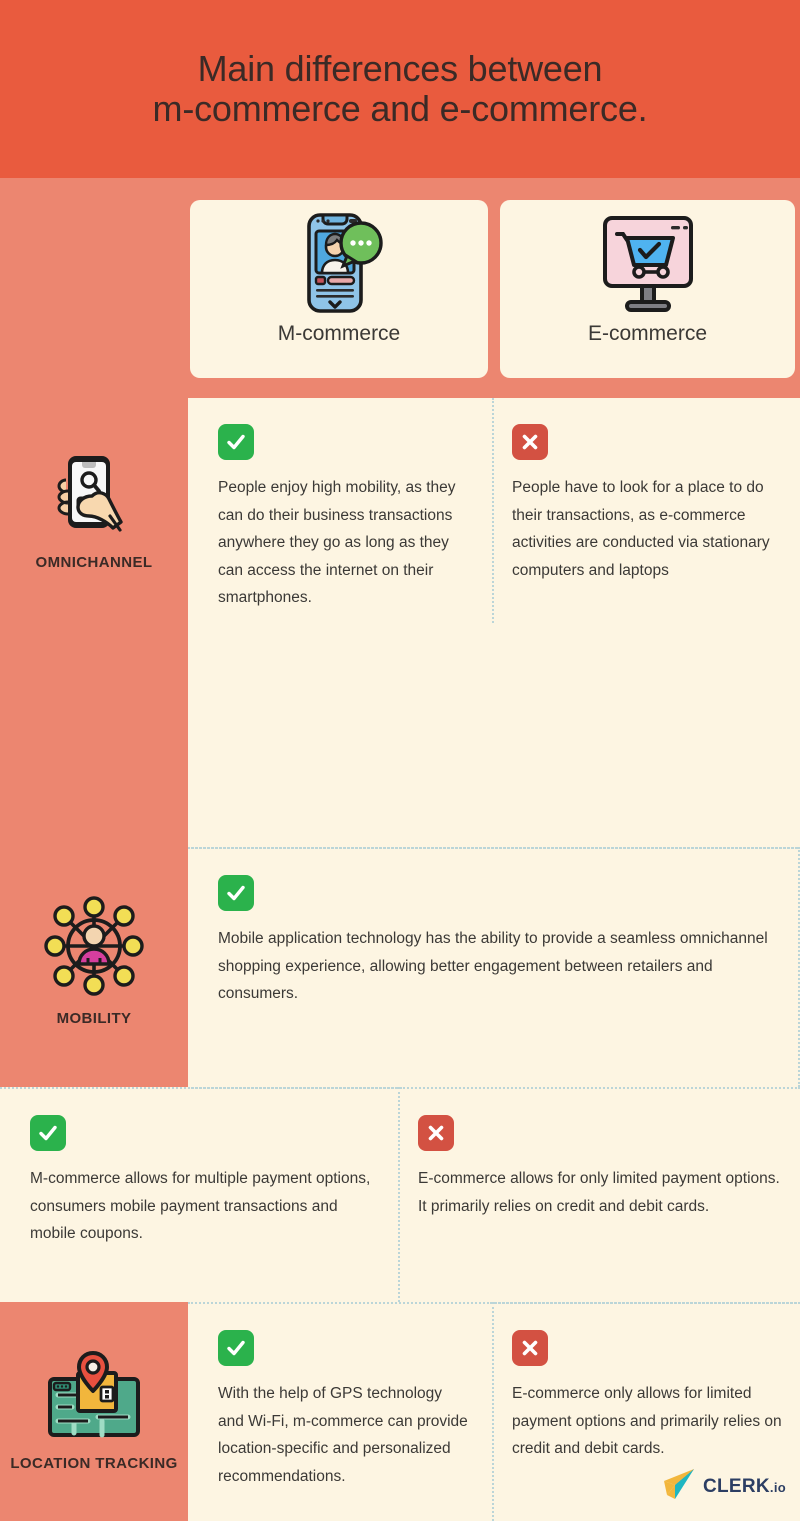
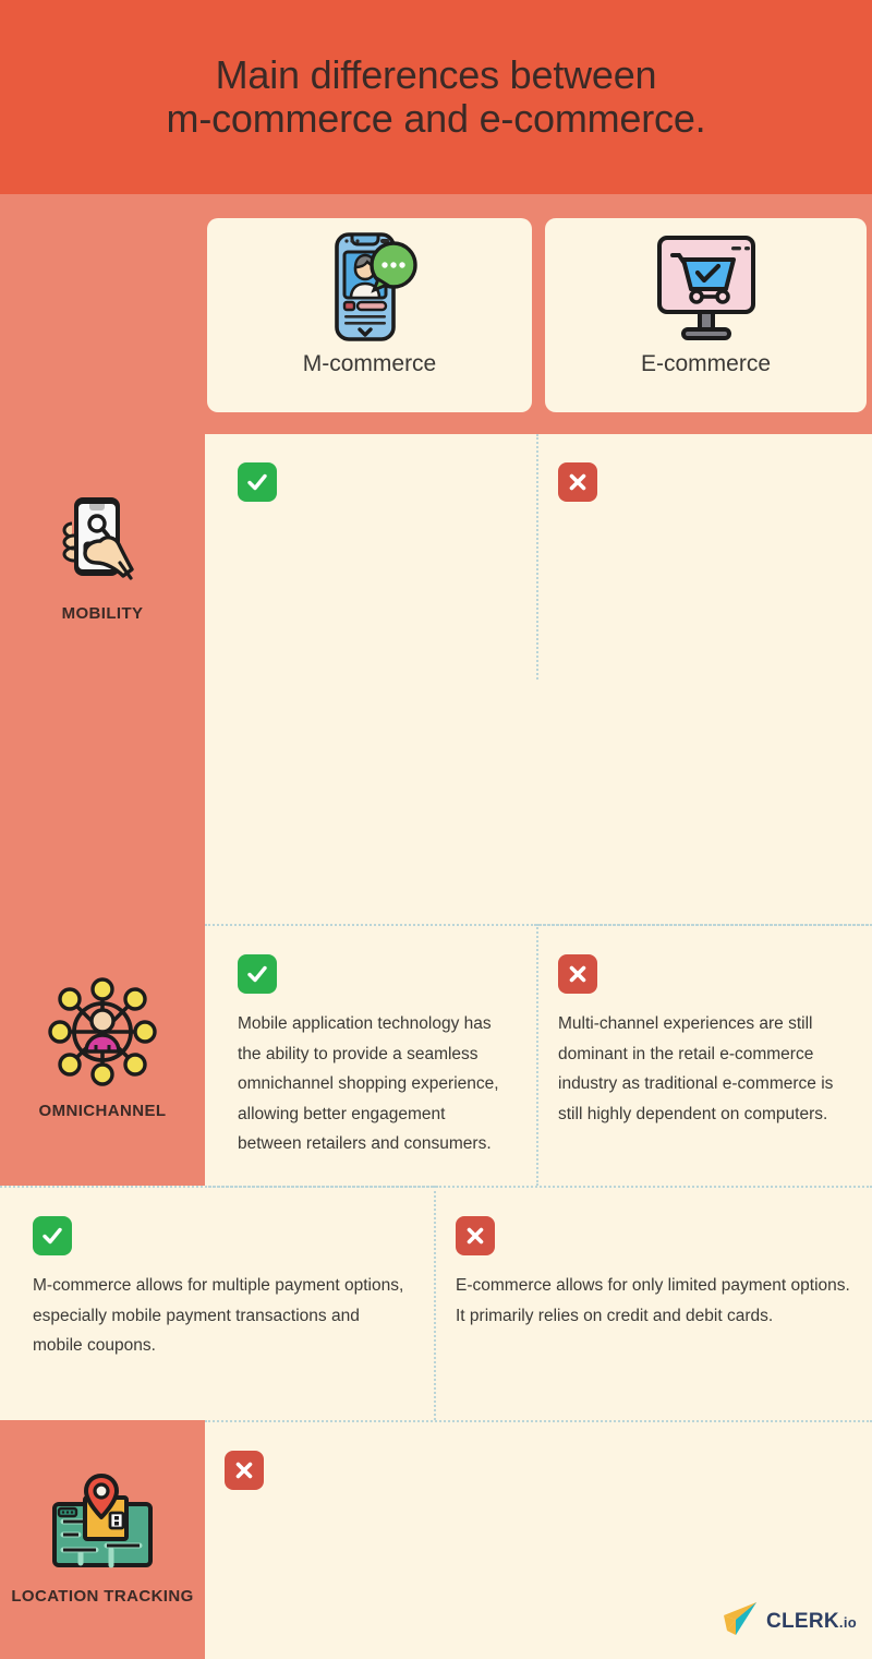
  Main differences between
  m-commerce and e-commerce.
  M-commerce
  E-commerce
- OMNICHANNEL
+ MOBILITY
- People enjoy high mobility, as they can do their business transactions anywhere they go as long as they can access the internet on their smartphones.
- People have to look for a place to do their transactions, as e-commerce activities are conducted via stationary computers and laptops
- MOBILITY
+ OMNICHANNEL
  Mobile application technology has the ability to provide a seamless omnichannel shopping experience, allowing better engagement between retailers and consumers.
+ Multi-channel experiences are still dominant in the retail e-commerce industry as traditional e-commerce is still highly dependent on computers.
- M-commerce allows for multiple payment options, consumers mobile payment transactions and mobile coupons.
+ M-commerce allows for multiple payment options, especially mobile payment transactions and mobile coupons.
  E-commerce allows for only limited payment options. It primarily relies on credit and debit cards.
  LOCATION TRACKING
- With the help of GPS technology and Wi-Fi, m-commerce can provide location-specific and personalized recommendations.
- E-commerce only allows for limited payment options and primarily relies on credit and debit cards.
  CLERK.io
